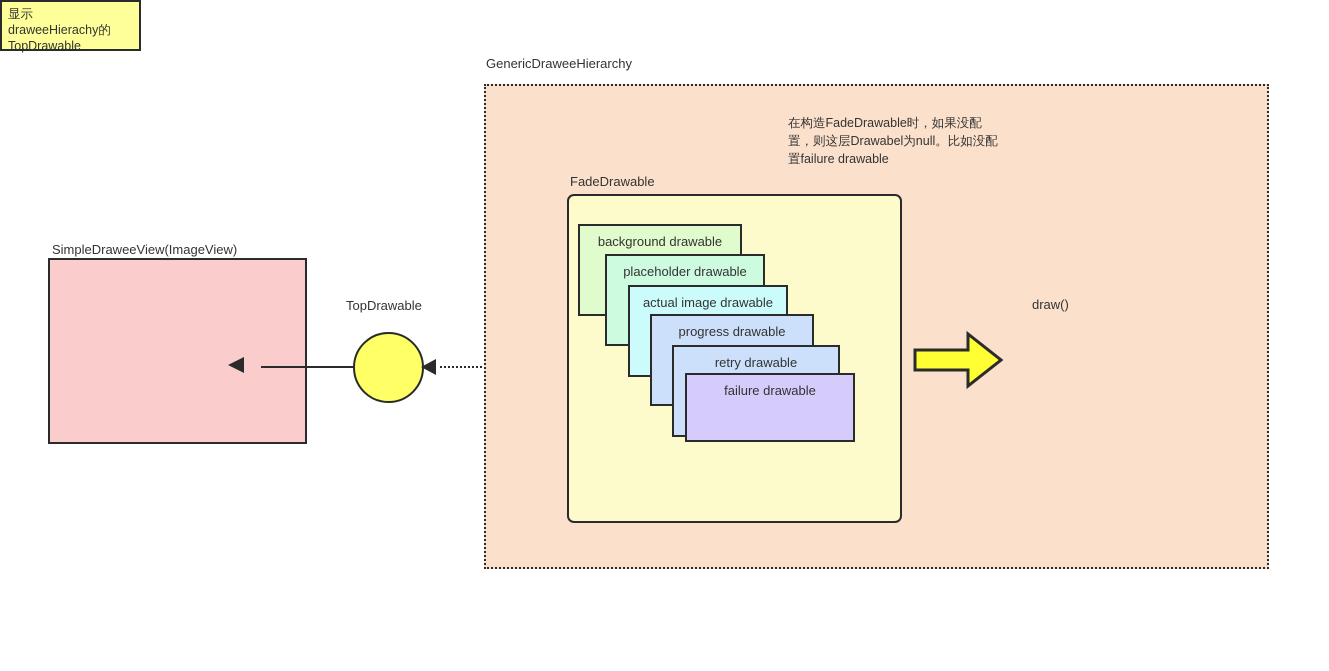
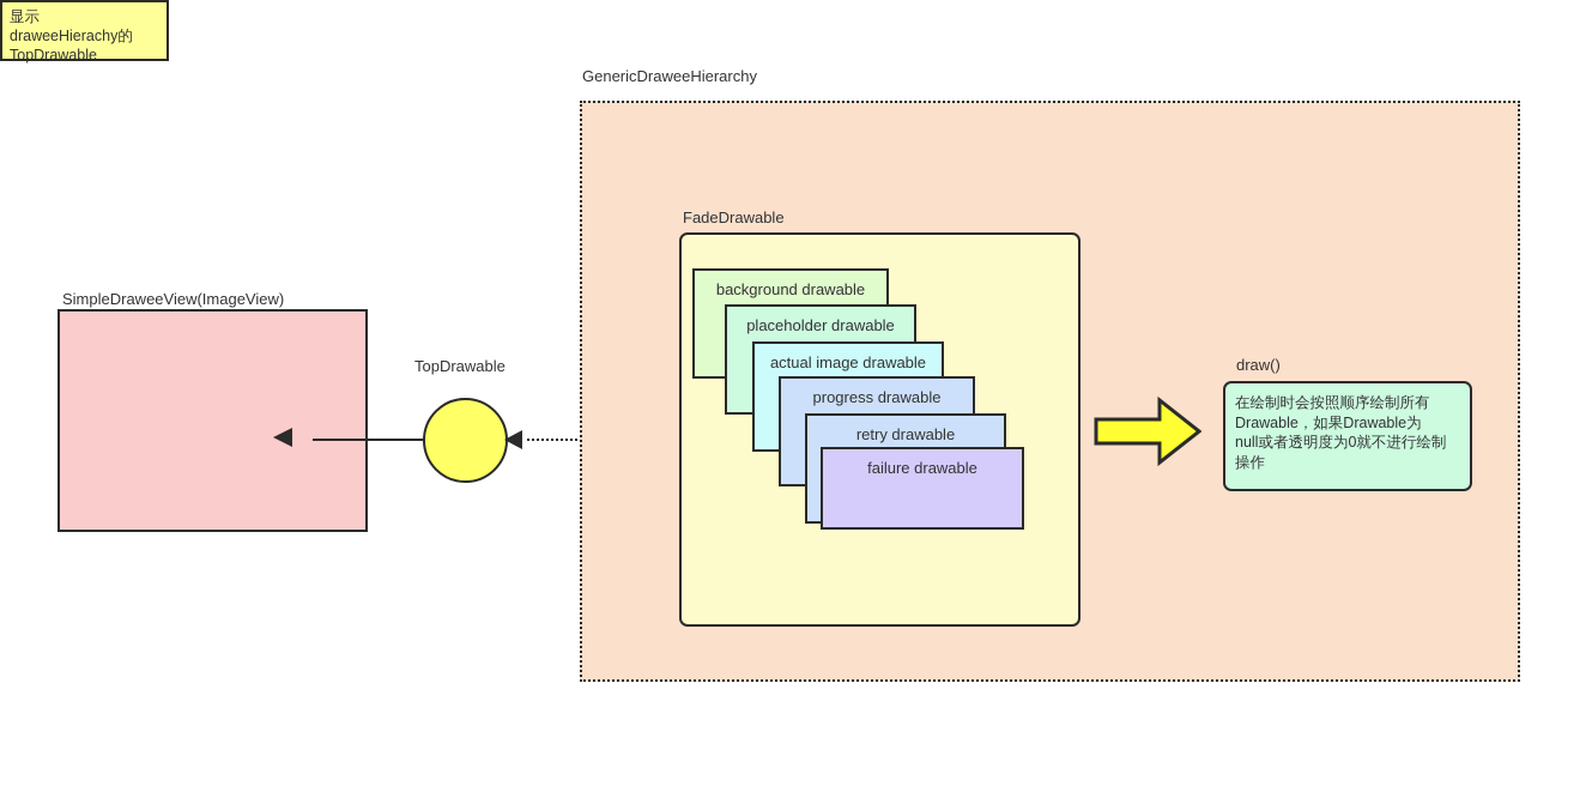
  SimpleDraweeView(ImageView)
  显示
  draweeHierachy的
  TopDrawable
  TopDrawable
  GenericDraweeHierarchy
- 在构造FadeDrawable时，如果没配
- 置，则这层Drawabel为null。比如没配
- 置failure drawable
  FadeDrawable
  background drawable
  placeholder drawable
  actual image drawable
  progress drawable
  retry drawable
  failure drawable
  draw()
+ 在绘制时会按照顺序绘制所有
+ Drawable，如果Drawable为
+ null或者透明度为0就不进行绘制
+ 操作
